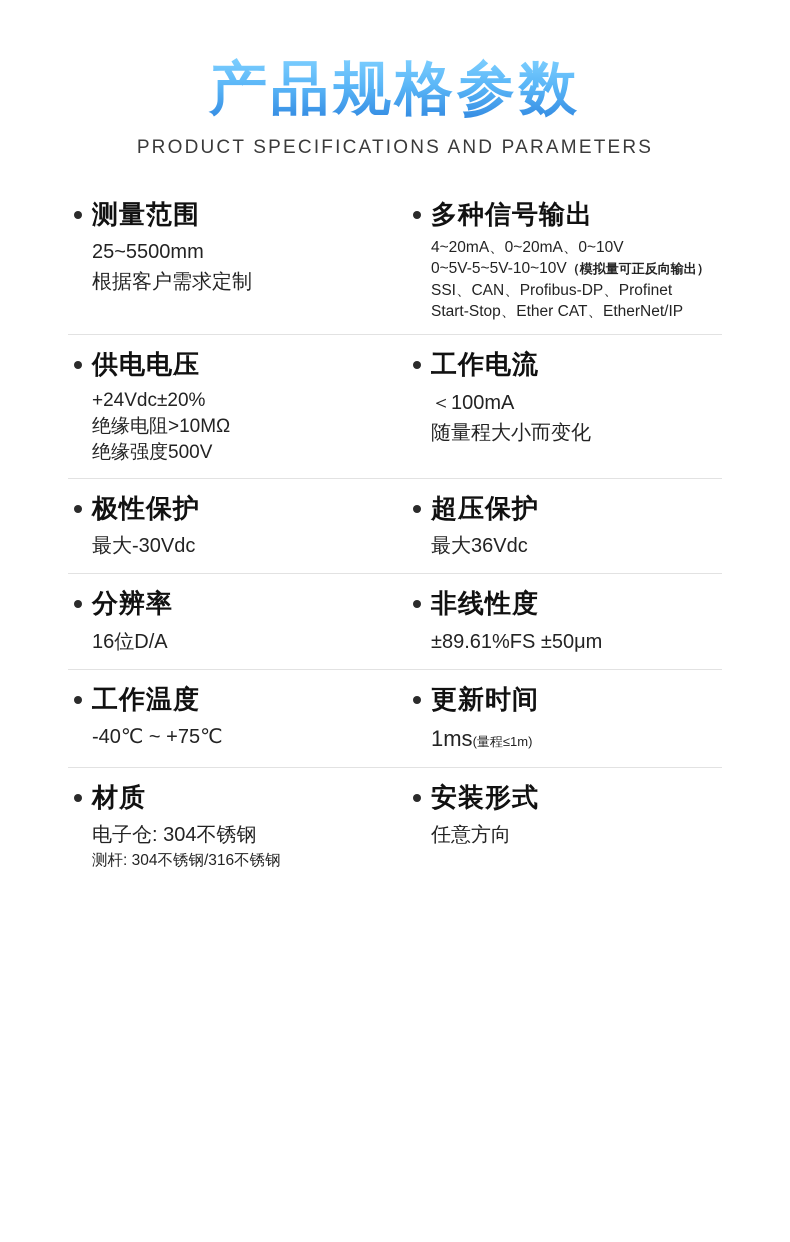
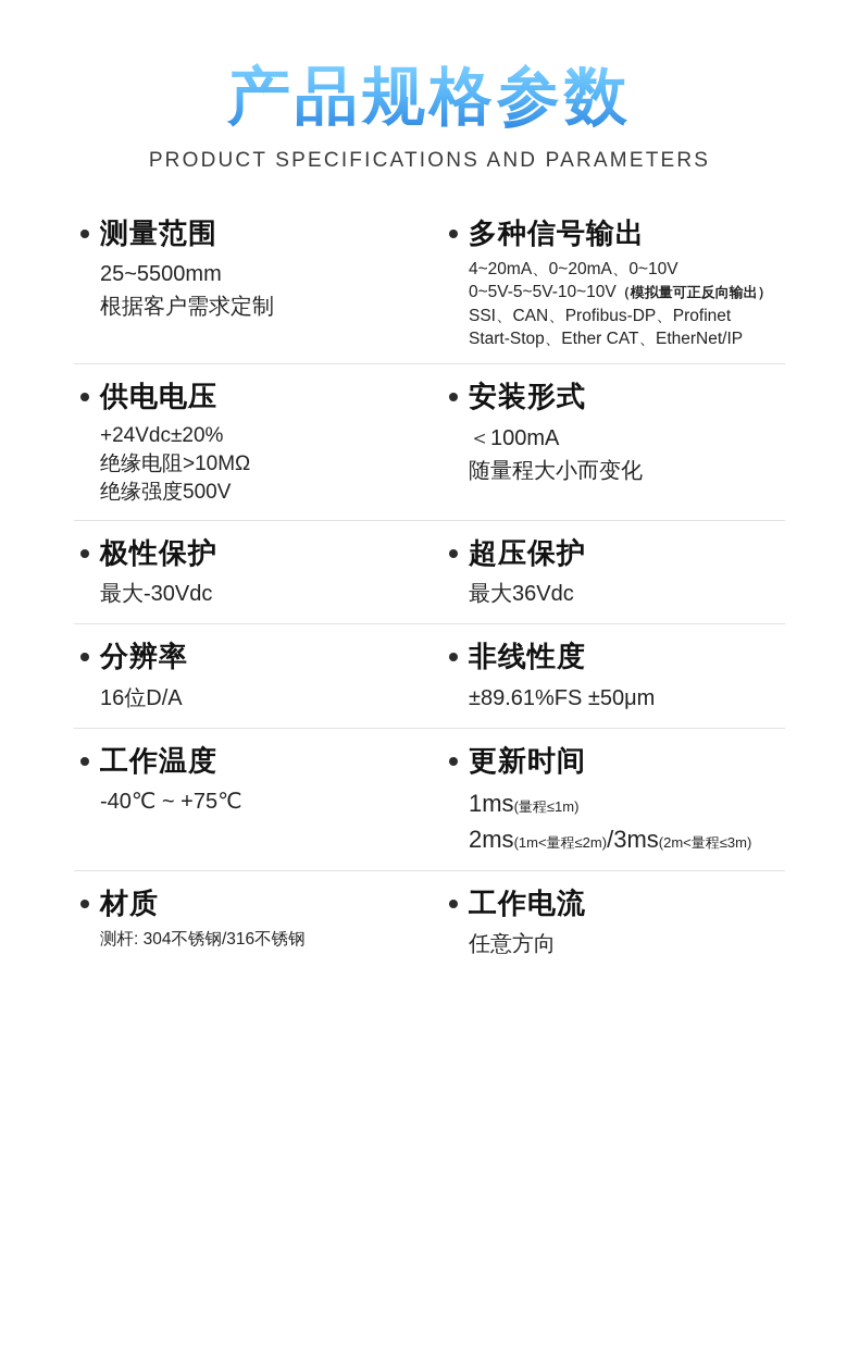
  产品规格参数
  PRODUCT SPECIFICATIONS AND PARAMETERS
  测量范围
  25~5500mm
  根据客户需求定制
  多种信号输出
  4~20mA、0~20mA、0~10V
  0~5V-5~5V-10~10V（模拟量可正反向输出）
  SSI、CAN、Profibus-DP、Profinet
  Start-Stop、Ether CAT、EtherNet/IP
  供电电压
  +24Vdc±20%
  绝缘电阻>10MΩ
  绝缘强度500V
- 工作电流
+ 安装形式
  ＜100mA
  随量程大小而变化
  极性保护
  最大-30Vdc
  超压保护
  最大36Vdc
  分辨率
  16位D/A
  非线性度
  ±89.61%FS ±50μm
  工作温度
  -40℃ ~ +75℃
  更新时间
  1ms(量程≤1m)
+ 2ms(1m<量程≤2m)/3ms(2m<量程≤3m)
  材质
- 电子仓: 304不锈钢
  测杆: 304不锈钢/316不锈钢
- 安装形式
+ 工作电流
  任意方向
